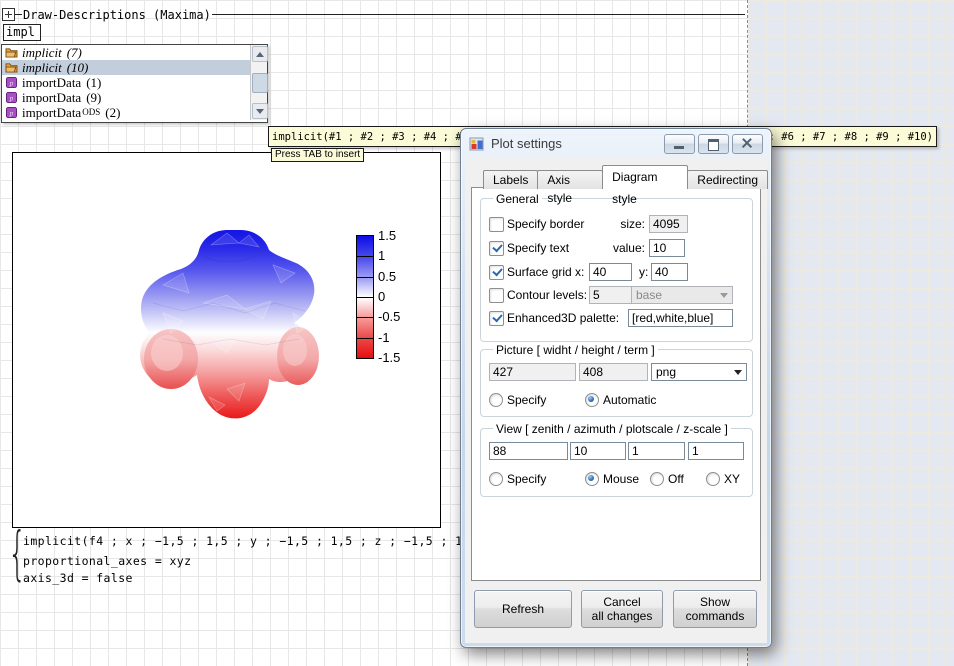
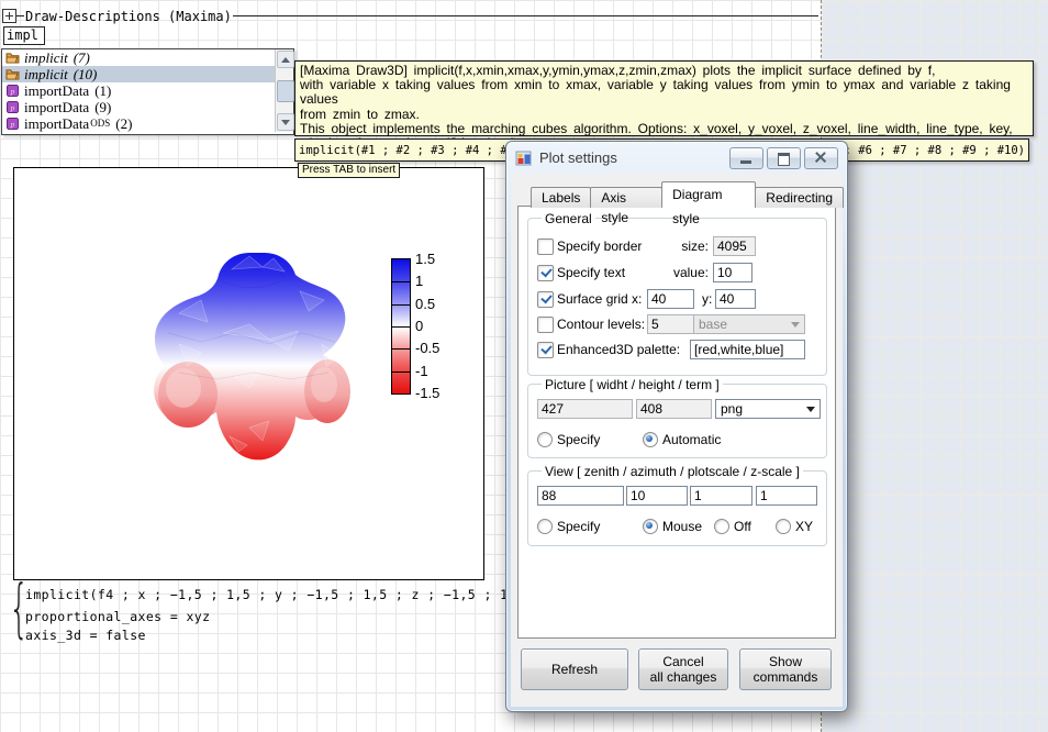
  Draw-Descriptions (Maxima)
  impl
  implicit
  (7)
  implicit
  (10)
  p
  importData
  (1)
  p
  importData
  (9)
  p
  importData
  ODS
  (2)
+ [Maxima Draw3D] implicit(f,x,xmin,xmax,y,ymin,ymax,z,zmin,zmax) plots the implicit surface defined by f,
+ with variable x taking values from xmin to xmax, variable y taking values from ymin to ymax and variable z taking values
+ from zmin to zmax.
+ This object implements the marching cubes algorithm. Options: x_voxel, y_voxel, z_voxel, line_width, line_type, key,
  implicit(#1 ; #2 ; #3 ; #4 ; #
  #6 ; #7 ; #8 ; #9 ; #10)
  Press TAB to insert
  1.5
  1
  0.5
  0
  -0.5
  -1
  -1.5
  {
  implicit(f4 ; x ; −1,5 ; 1,5 ; y ; −1,5 ; 1,5 ; z ; −1,5 ; 1
  proportional_axes = xyz
  axis_3d = false
  Plot settings
  Labels
  Axis style
  Diagram style
  Redirecting
  General
  Specify border
  size:
  4095
  Specify text
  value:
  10
  Surface grid x:
  40
  y:
  40
  Contour levels:
  5
  base
  Enhanced3D palette:
  [red,white,blue]
  Picture [ widht / height / term ]
  427
  408
  png
  Specify
  Automatic
  View [ zenith / azimuth / plotscale / z-scale ]
  88
  10
  1
  1
  Specify
  Mouse
  Off
  XY
  Refresh
  Cancel
  all changes
  Show
  commands
